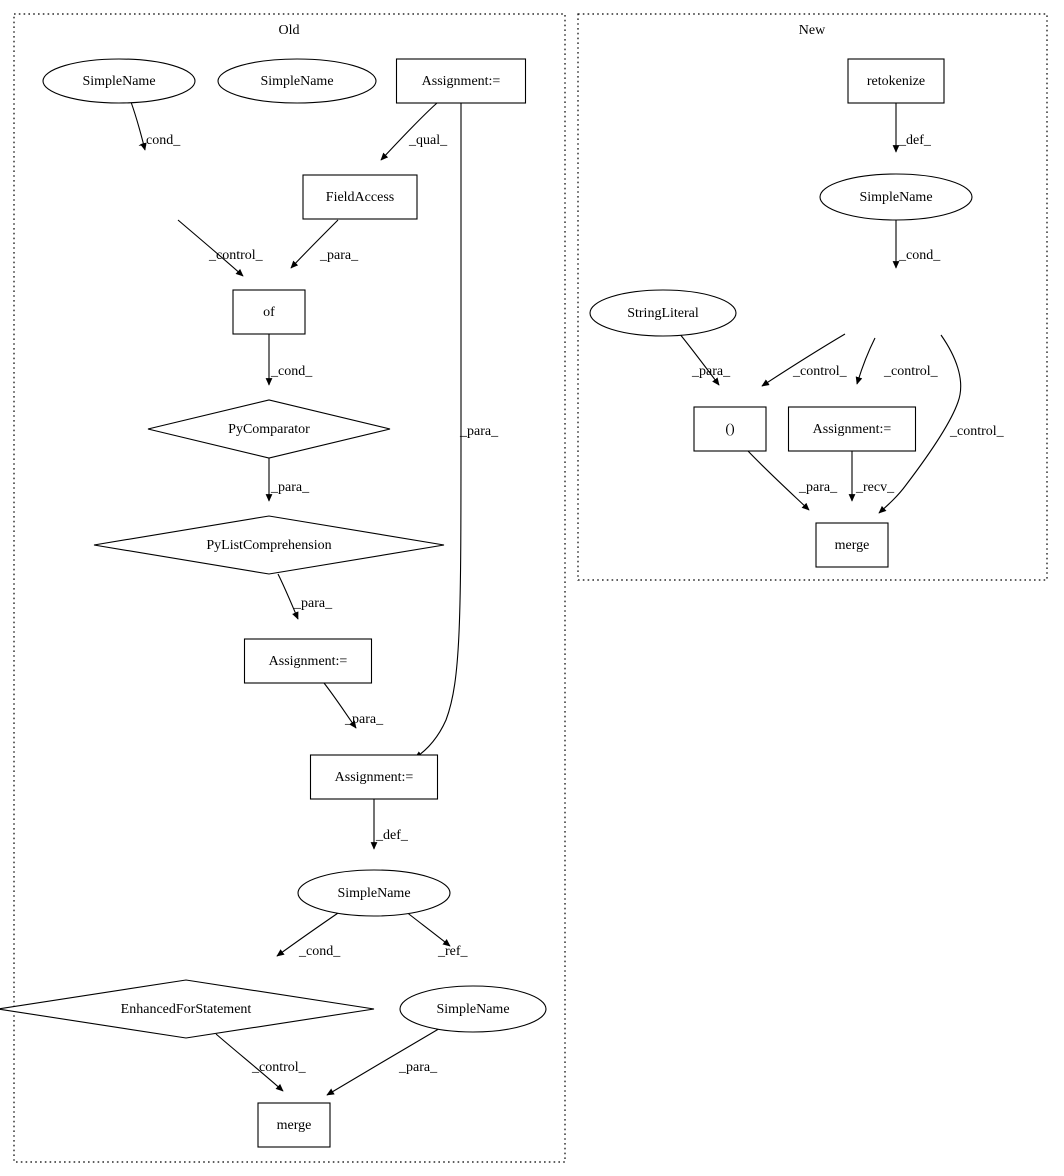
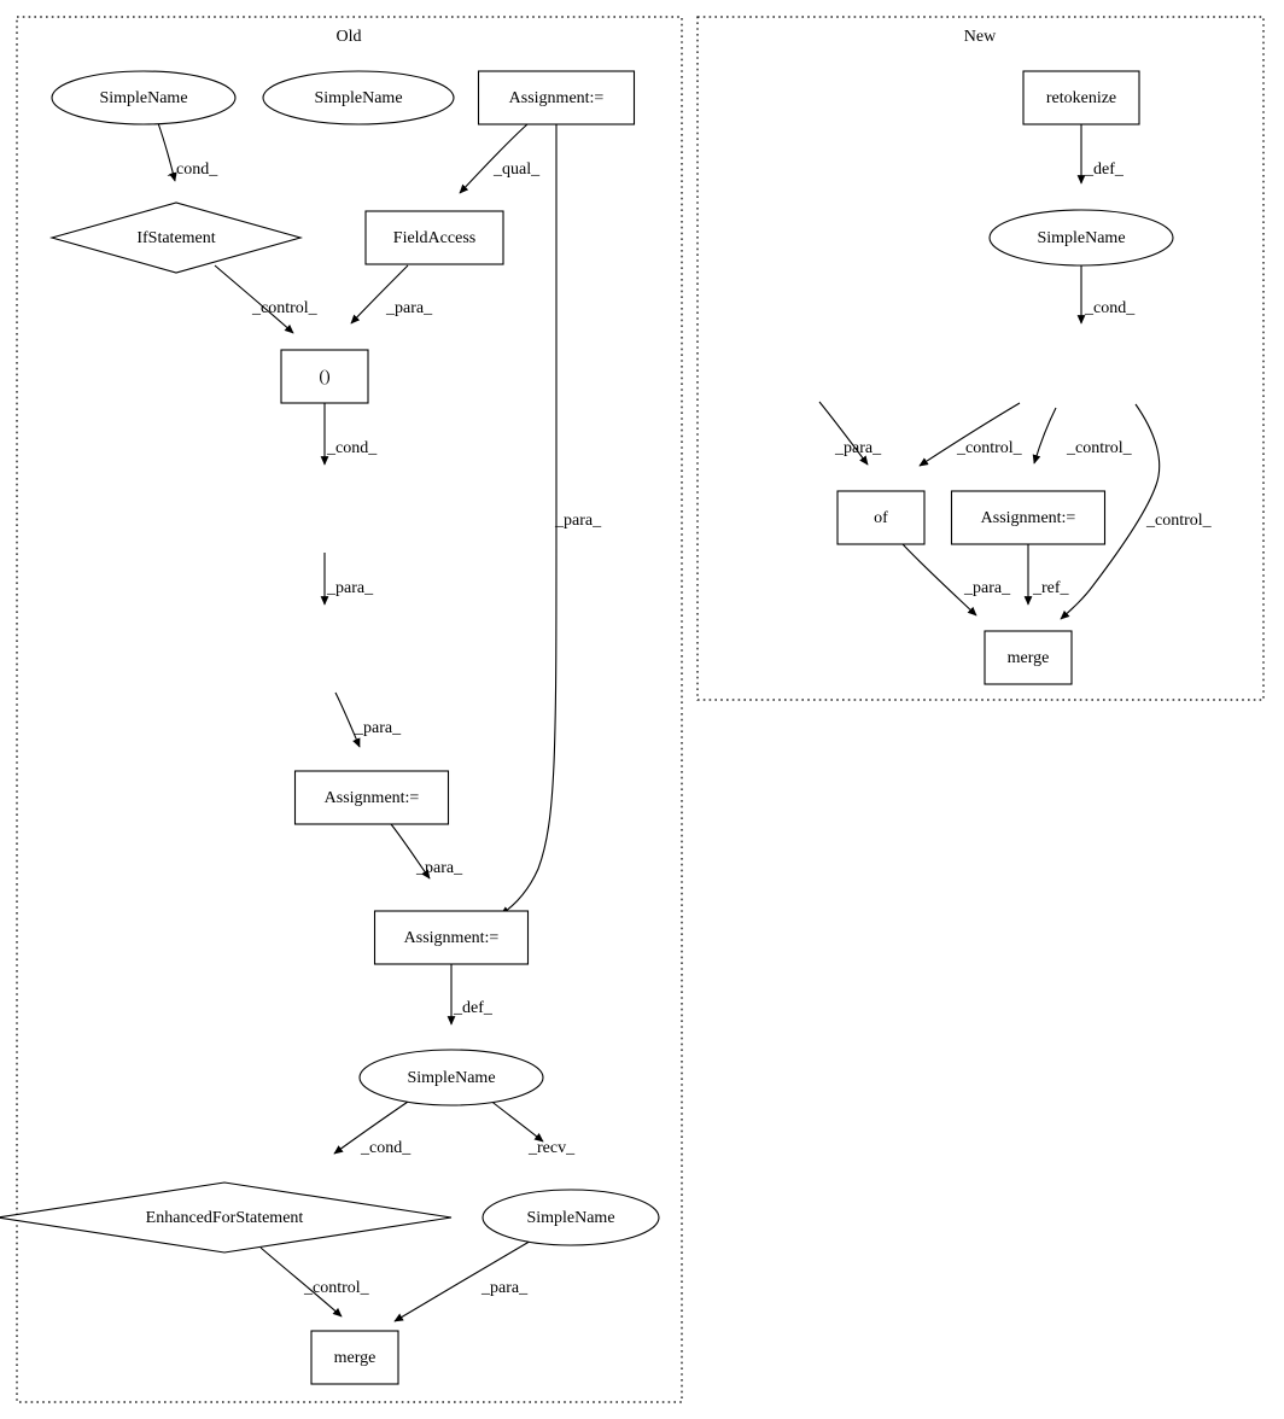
  Old
  New
  SimpleName
  SimpleName
  Assignment:=
+ IfStatement
  FieldAccess
- of
+ ()
- PyComparator
- PyListComprehension
  Assignment:=
  Assignment:=
  SimpleName
  EnhancedForStatement
  SimpleName
  merge
  retokenize
  SimpleName
- StringLiteral
- ()
+ of
  Assignment:=
  merge
  _cond_
  _qual_
  _control_
  _para_
  _cond_
  _para_
  _para_
  _para_
  _para_
  _def_
  _cond_
- _ref_
+ _recv_
  _control_
  _para_
  _def_
  _cond_
  _para_
  _control_
  _control_
  _control_
  _para_
- _recv_
+ _ref_
